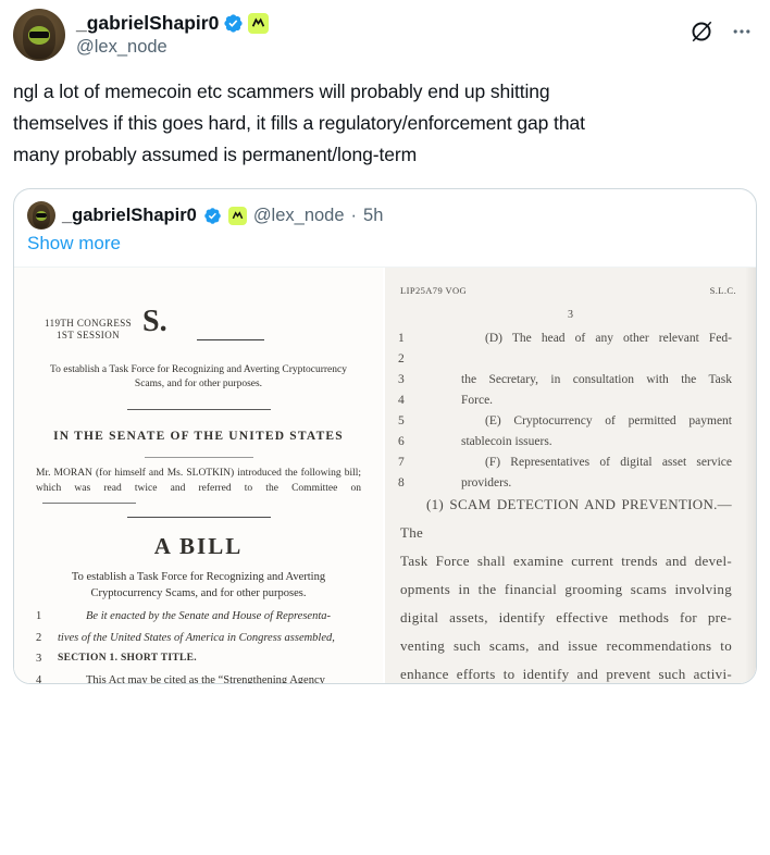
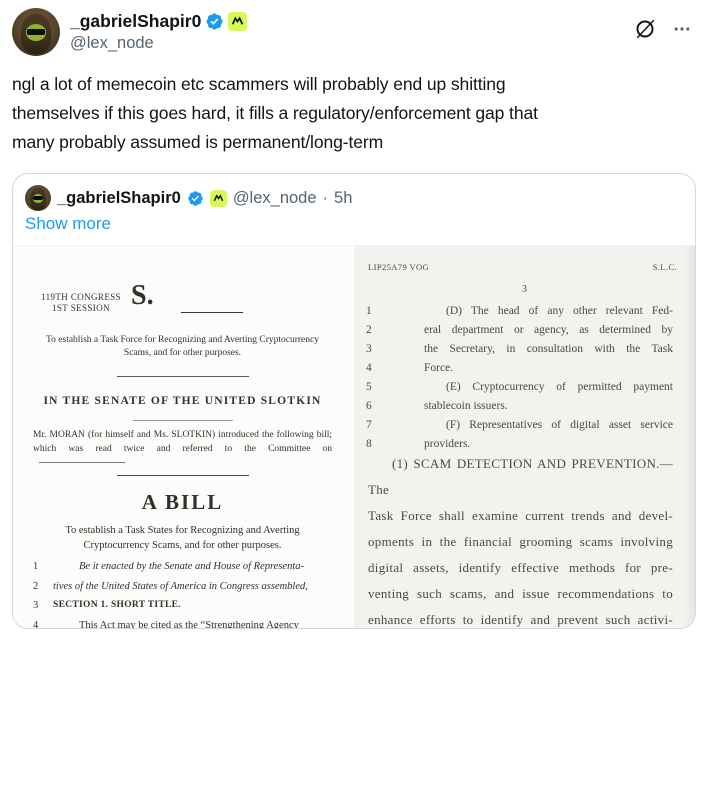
  _gabrielShapir0
  @lex_node
  ngl a lot of memecoin etc scammers will probably end up shitting
  themselves if this goes hard, it fills a regulatory/enforcement gap that
  many probably assumed is permanent/long-term
  _gabrielShapir0
  @lex_node
  ·
  5h
  Show more
  119TH CONGRESS
  1ST SESSION
  S.
  To establish a Task Force for Recognizing and Averting Cryptocurrency
  Scams, and for other purposes.
- IN THE SENATE OF THE UNITED STATES
+ IN THE SENATE OF THE UNITED SLOTKIN
  Mr. MORAN (for himself and Ms. SLOTKIN) introduced the following bill;
  which was read twice and referred to the Committee on
  A BILL
- To establish a Task Force for Recognizing and Averting
+ To establish a Task States for Recognizing and Averting
  Cryptocurrency Scams, and for other purposes.
  1
  Be it enacted by the Senate and House of Representa-
  2
  tives of the United States of America in Congress assembled,
  3
  SECTION 1. SHORT TITLE.
  4
  This Act may be cited as the “Strengthening Agency
  LIP25A79 VOG
  S.L.C.
  3
  1
  (D) The head of any other relevant Fed-
  2
+ eral department or agency, as determined by
  3
  the Secretary, in consultation with the Task
  4
  Force.
  5
  (E) Cryptocurrency of permitted payment
  6
  stablecoin issuers.
  7
  (F) Representatives of digital asset service
  8
  providers.
  (1) SCAM DETECTION AND PREVENTION.—The
  Task Force shall examine current trends and devel-
  opments in the financial grooming scams involving
  digital assets, identify effective methods for pre-
  venting such scams, and issue recommendations to
  enhance efforts to identify and prevent such activi-
